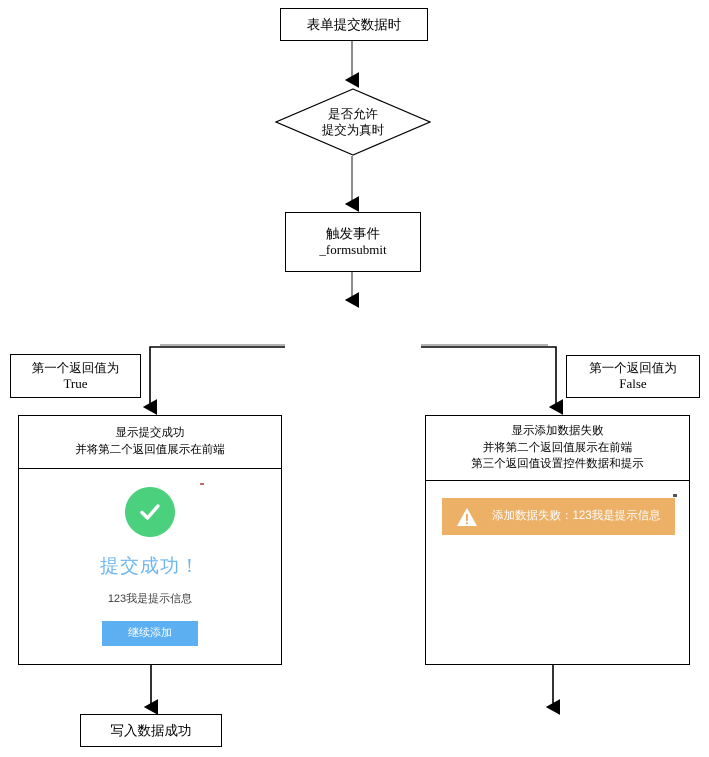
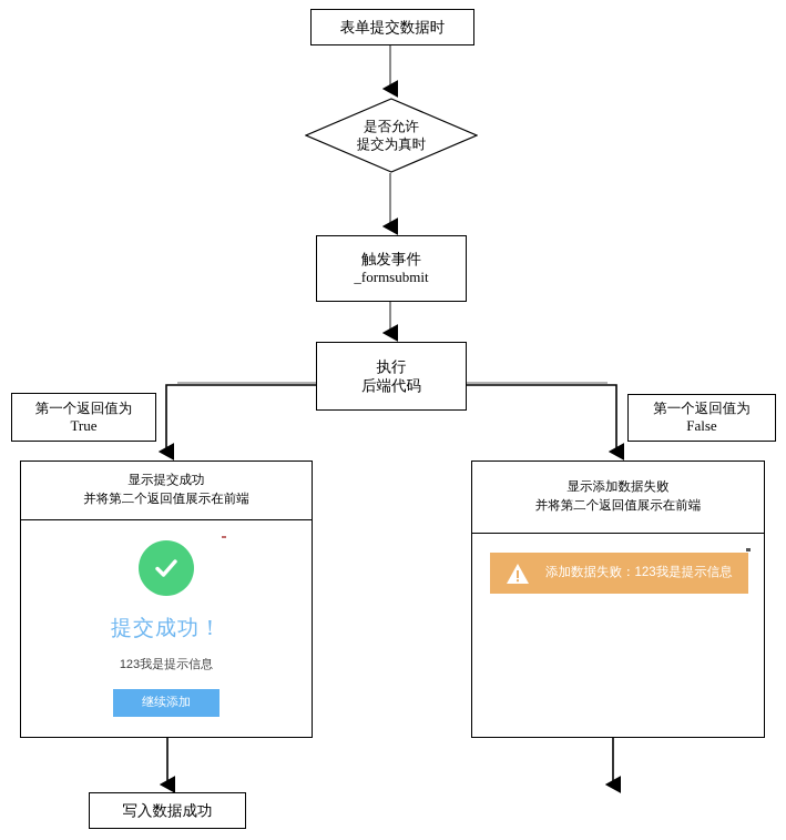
  表单提交数据时
  是否允许
  提交为真时
  触发事件
  _formsubmit
+ 执行
+ 后端代码
  第一个返回值为
  True
  第一个返回值为
  False
  显示提交成功
  并将第二个返回值展示在前端
  提交成功！
  123我是提示信息
  继续添加
  显示添加数据失败
  并将第二个返回值展示在前端
- 第三个返回值设置控件数据和提示
  添加数据失败：123我是提示信息
  写入数据成功
